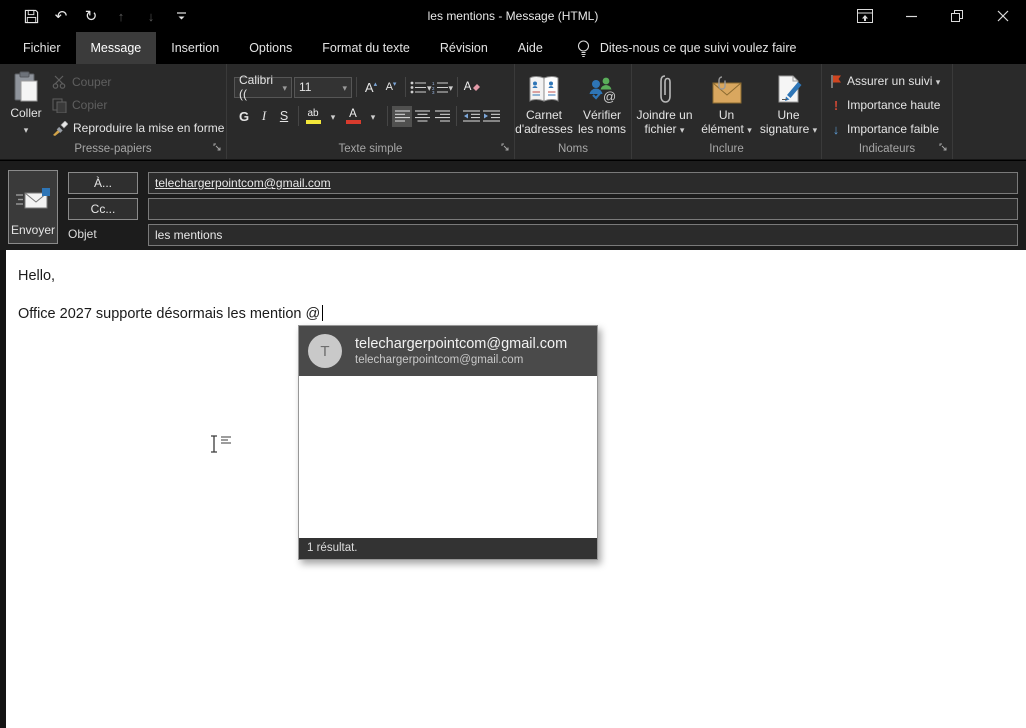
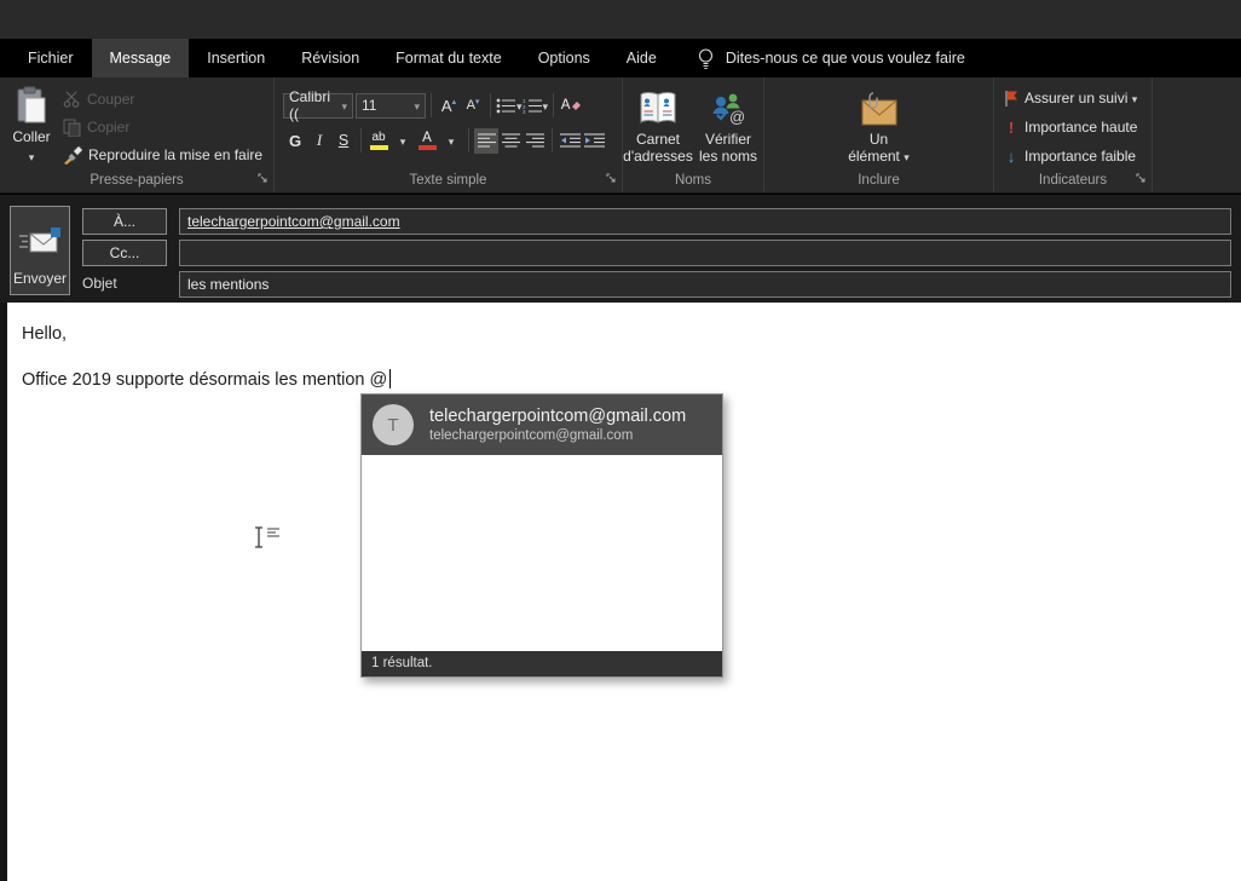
- les mentions - Message (HTML)
  Fichier
  Message
  Insertion
- Options
+ Révision
  Format du texte
- Révision
+ Options
  Aide
- Dites-nous ce que suivi voulez faire
+ Dites-nous ce que vous voulez faire
  Coller
  Couper
  Copier
- Reproduire la mise en forme
+ Reproduire la mise en faire
  Presse-papiers
  Calibri ((
  11
  A
  A
  A
  G
  I
  S
  ab
  A
  Texte simple
  Carnet d'adresses
  @
  Vérifier les noms
  Noms
- Joindre un fichier
  Un élément
- Une signature
  Inclure
  Assurer un suivi
  !
  Importance haute
  Importance faible
  Indicateurs
  Envoyer
  À...
  telechargerpointcom@gmail.com
  Cc...
  Objet
  les mentions
  Hello,
- Office 2027 supporte désormais les mention @
+ Office 2019 supporte désormais les mention @
  T
  telechargerpointcom@gmail.com
  telechargerpointcom@gmail.com
  1 résultat.
